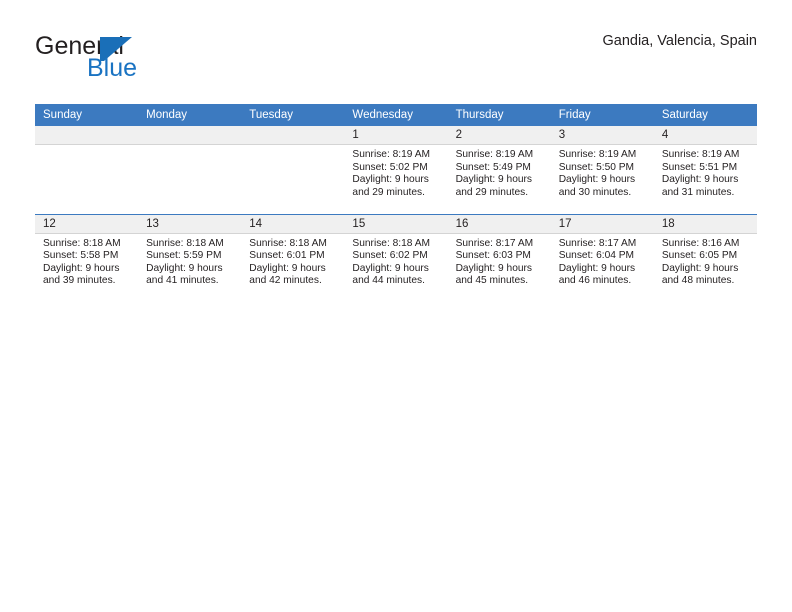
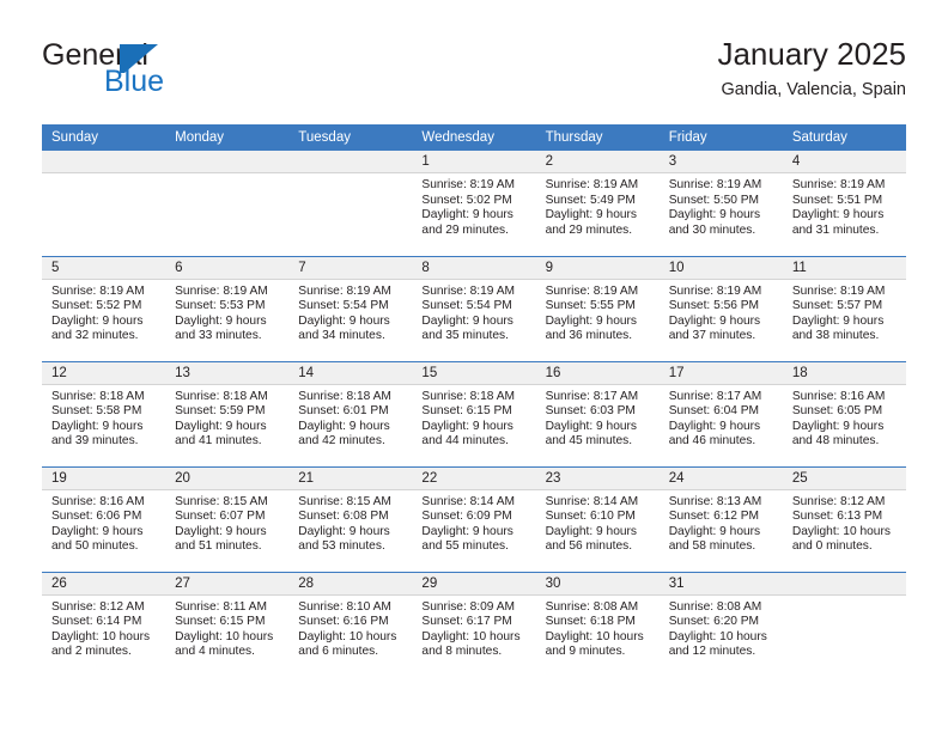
  Geneal
  Blue
+ January 2025
  Gandia, Valencia, Spain
  Sunday	Monday	Tuesday	Wednesday	Thursday	Friday	Saturday
  			1Sunrise: 8:19 AMSunset: 5:02 PMDaylight: 9 hoursand 29 minutes.	2Sunrise: 8:19 AMSunset: 5:49 PMDaylight: 9 hoursand 29 minutes.	3Sunrise: 8:19 AMSunset: 5:50 PMDaylight: 9 hoursand 30 minutes.	4Sunrise: 8:19 AMSunset: 5:51 PMDaylight: 9 hoursand 31 minutes.
+ 5Sunrise: 8:19 AMSunset: 5:52 PMDaylight: 9 hoursand 32 minutes.	6Sunrise: 8:19 AMSunset: 5:53 PMDaylight: 9 hoursand 33 minutes.	7Sunrise: 8:19 AMSunset: 5:54 PMDaylight: 9 hoursand 34 minutes.	8Sunrise: 8:19 AMSunset: 5:54 PMDaylight: 9 hoursand 35 minutes.	9Sunrise: 8:19 AMSunset: 5:55 PMDaylight: 9 hoursand 36 minutes.	10Sunrise: 8:19 AMSunset: 5:56 PMDaylight: 9 hoursand 37 minutes.	11Sunrise: 8:19 AMSunset: 5:57 PMDaylight: 9 hoursand 38 minutes.
- 12Sunrise: 8:18 AMSunset: 5:58 PMDaylight: 9 hoursand 39 minutes.	13Sunrise: 8:18 AMSunset: 5:59 PMDaylight: 9 hoursand 41 minutes.	14Sunrise: 8:18 AMSunset: 6:01 PMDaylight: 9 hoursand 42 minutes.	15Sunrise: 8:18 AMSunset: 6:02 PMDaylight: 9 hoursand 44 minutes.	16Sunrise: 8:17 AMSunset: 6:03 PMDaylight: 9 hoursand 45 minutes.	17Sunrise: 8:17 AMSunset: 6:04 PMDaylight: 9 hoursand 46 minutes.	18Sunrise: 8:16 AMSunset: 6:05 PMDaylight: 9 hoursand 48 minutes.
+ 12Sunrise: 8:18 AMSunset: 5:58 PMDaylight: 9 hoursand 39 minutes.	13Sunrise: 8:18 AMSunset: 5:59 PMDaylight: 9 hoursand 41 minutes.	14Sunrise: 8:18 AMSunset: 6:01 PMDaylight: 9 hoursand 42 minutes.	15Sunrise: 8:18 AMSunset: 6:15 PMDaylight: 9 hoursand 44 minutes.	16Sunrise: 8:17 AMSunset: 6:03 PMDaylight: 9 hoursand 45 minutes.	17Sunrise: 8:17 AMSunset: 6:04 PMDaylight: 9 hoursand 46 minutes.	18Sunrise: 8:16 AMSunset: 6:05 PMDaylight: 9 hoursand 48 minutes.
+ 19Sunrise: 8:16 AMSunset: 6:06 PMDaylight: 9 hoursand 50 minutes.	20Sunrise: 8:15 AMSunset: 6:07 PMDaylight: 9 hoursand 51 minutes.	21Sunrise: 8:15 AMSunset: 6:08 PMDaylight: 9 hoursand 53 minutes.	22Sunrise: 8:14 AMSunset: 6:09 PMDaylight: 9 hoursand 55 minutes.	23Sunrise: 8:14 AMSunset: 6:10 PMDaylight: 9 hoursand 56 minutes.	24Sunrise: 8:13 AMSunset: 6:12 PMDaylight: 9 hoursand 58 minutes.	25Sunrise: 8:12 AMSunset: 6:13 PMDaylight: 10 hoursand 0 minutes.
+ 26Sunrise: 8:12 AMSunset: 6:14 PMDaylight: 10 hoursand 2 minutes.	27Sunrise: 8:11 AMSunset: 6:15 PMDaylight: 10 hoursand 4 minutes.	28Sunrise: 8:10 AMSunset: 6:16 PMDaylight: 10 hoursand 6 minutes.	29Sunrise: 8:09 AMSunset: 6:17 PMDaylight: 10 hoursand 8 minutes.	30Sunrise: 8:08 AMSunset: 6:18 PMDaylight: 10 hoursand 9 minutes.	31Sunrise: 8:08 AMSunset: 6:20 PMDaylight: 10 hoursand 12 minutes.
